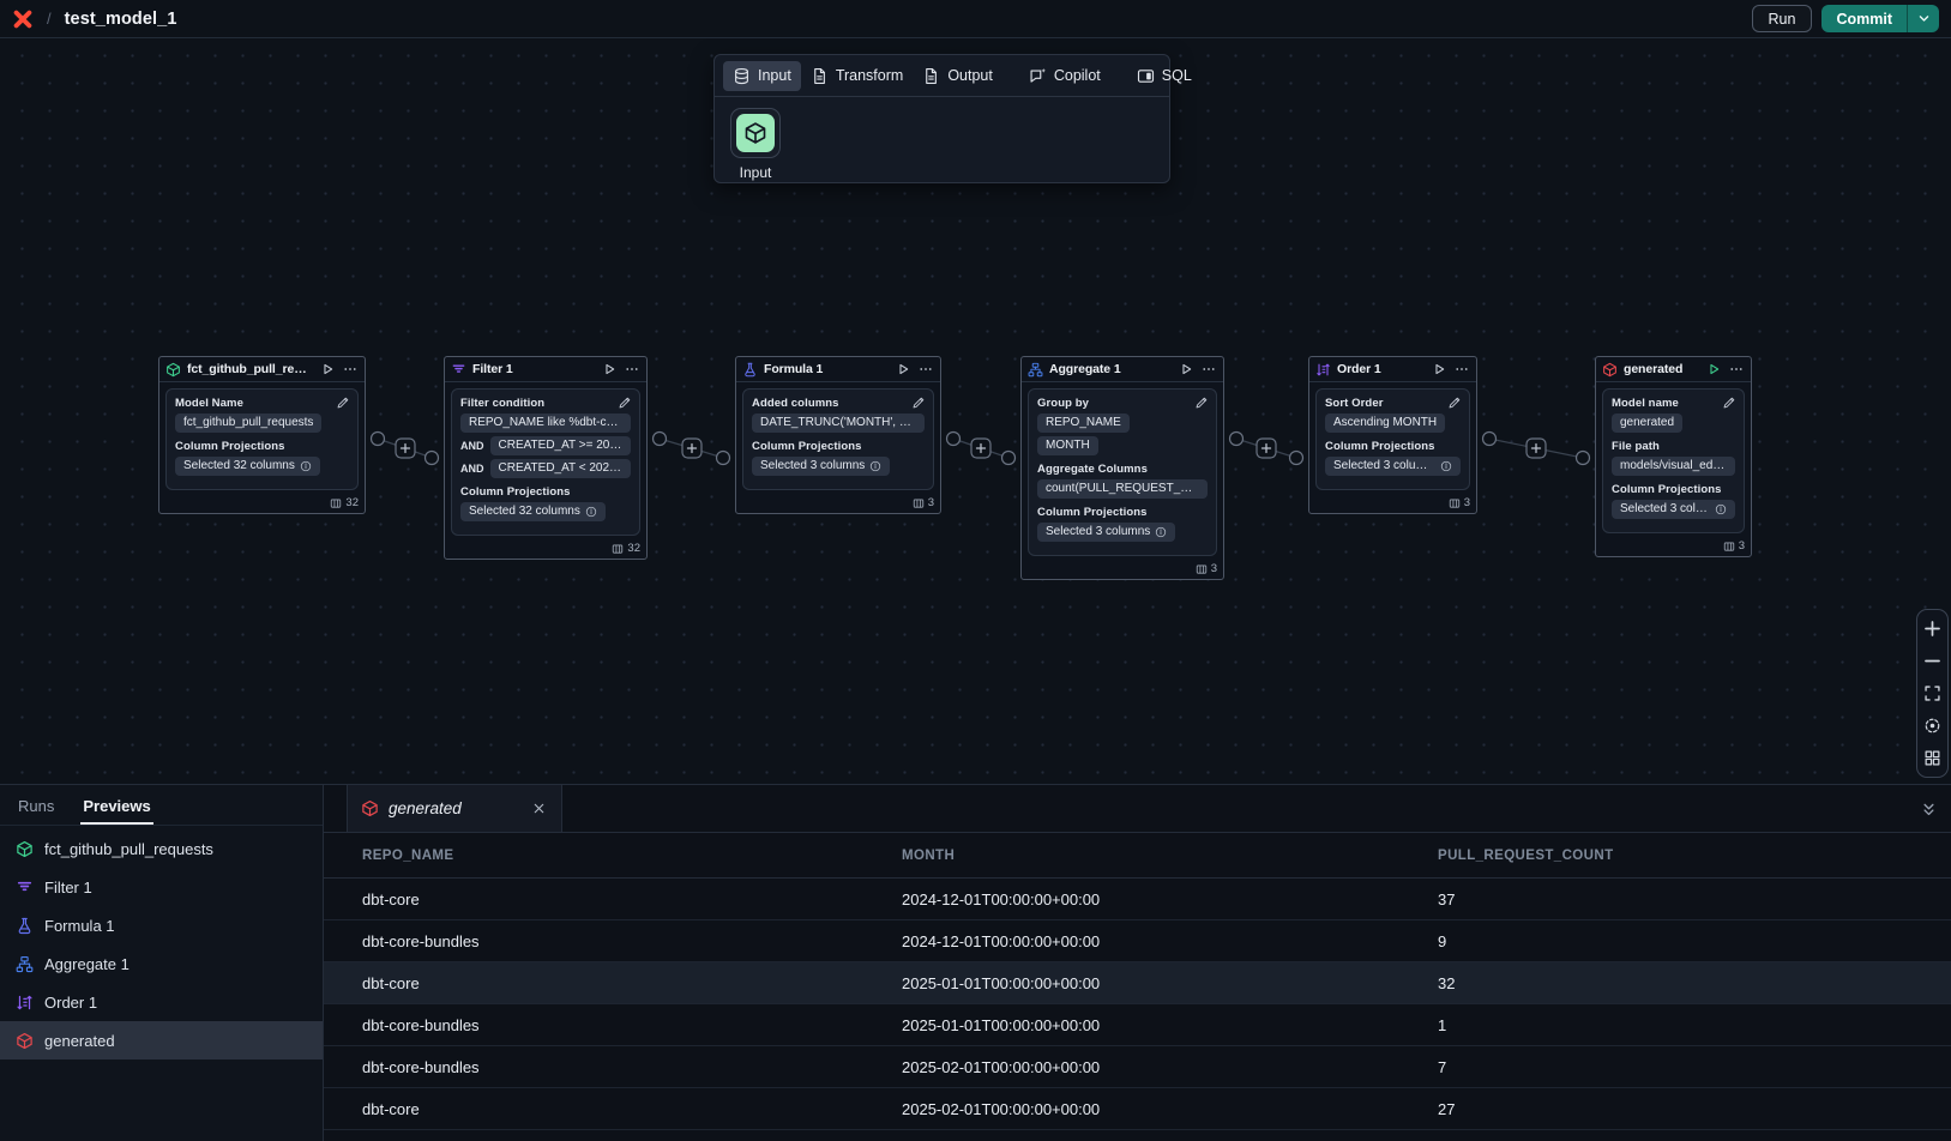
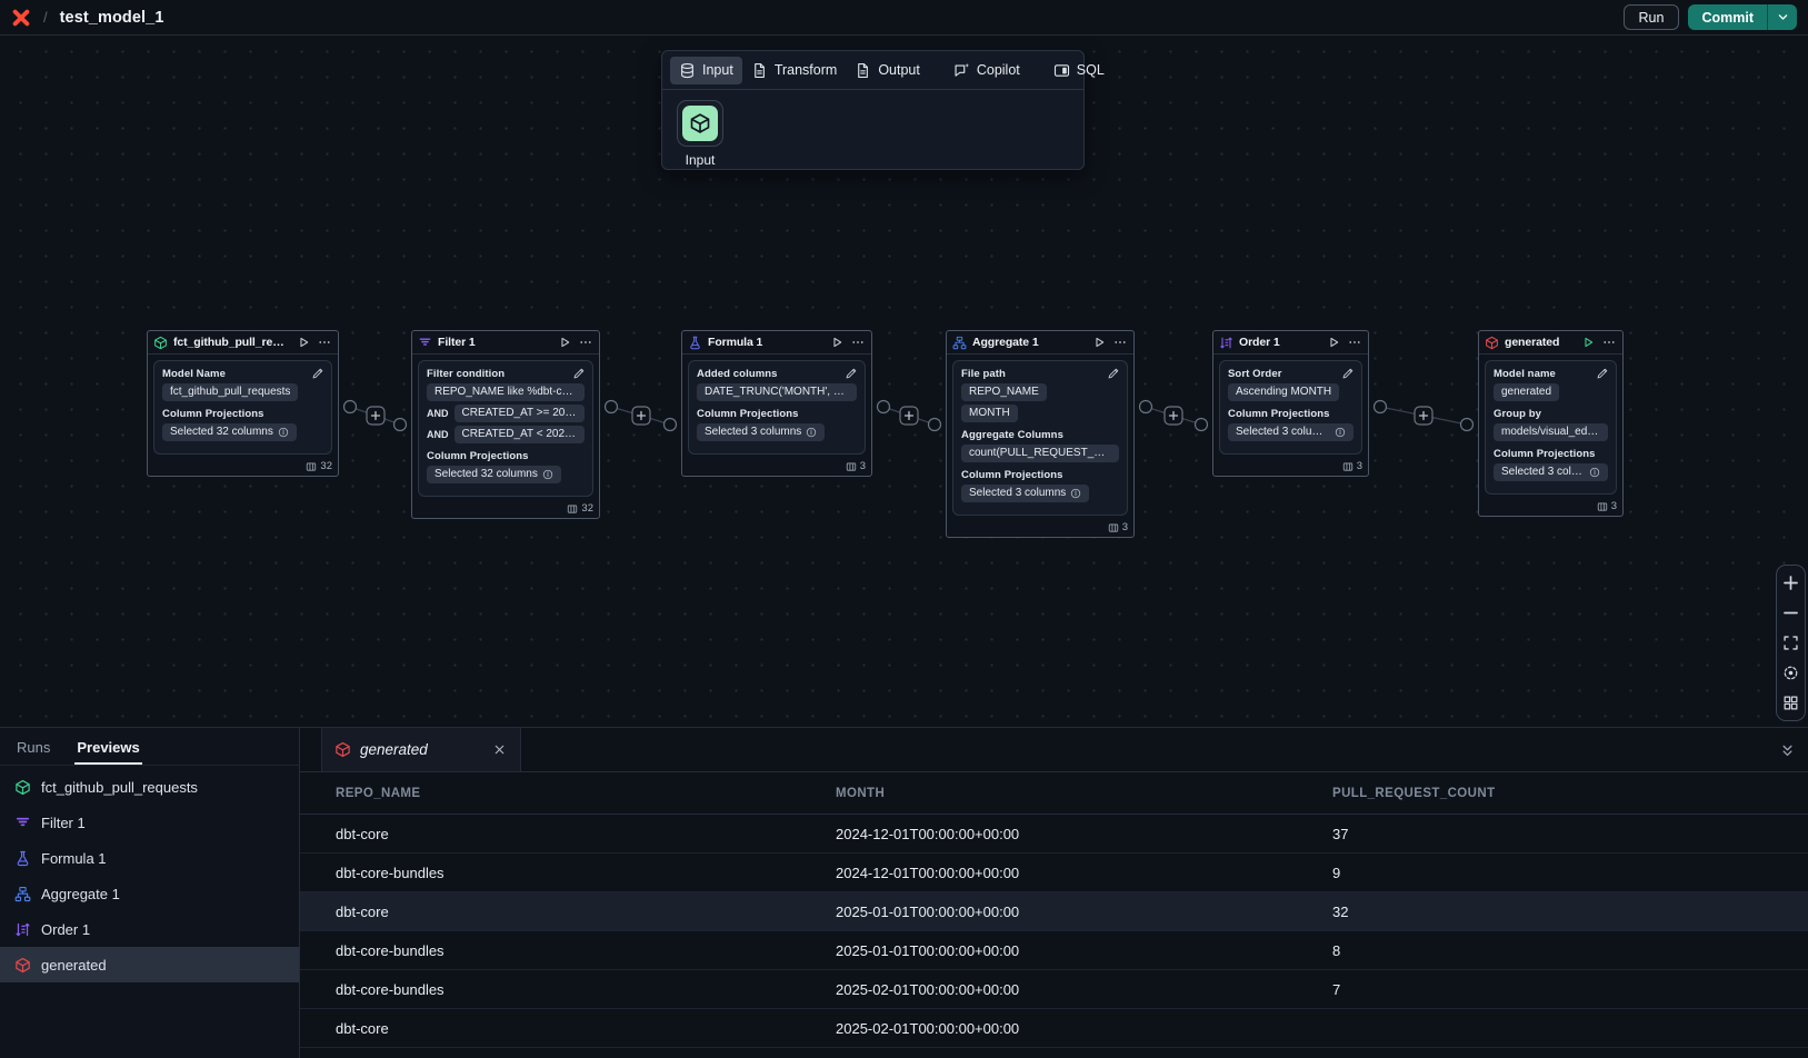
  /
  test_model_1
  Run
  Commit
  Input
  Transform
  Output
  Copilot
  SQL
  Input
  fct_github_pull_reque
  Model Name
  fct_github_pull_requests
  Column Projections
  Selected 32 columns
  32
  Filter 1
  Filter condition
  REPO_NAME like %dbt-core
  AND
  CREATED_AT >= 2024
  AND
  CREATED_AT < 2025-
  Column Projections
  Selected 32 columns
  32
  Formula 1
  Added columns
  DATE_TRUNC('MONTH', CR
  Column Projections
  Selected 3 columns
  3
  Aggregate 1
- Group by
+ File path
  REPO_NAME
  MONTH
  Aggregate Columns
  count(PULL_REQUEST_NU
  Column Projections
  Selected 3 columns
  3
  Order 1
  Sort Order
  Ascending MONTH
  Column Projections
  Selected 3 columns
  3
  generated
  Model name
  generated
- File path
+ Group by
  models/visual_edito
  Column Projections
  Selected 3 colum
  3
  Runs
  Previews
  fct_github_pull_requests
  Filter 1
  Formula 1
  Aggregate 1
  Order 1
  generated
  generated
  REPO_NAME
  MONTH
  PULL_REQUEST_COUNT
  dbt-core
  2024-12-01T00:00:00+00:00
  37
  dbt-core-bundles
  2024-12-01T00:00:00+00:00
  9
  dbt-core
  2025-01-01T00:00:00+00:00
  32
  dbt-core-bundles
  2025-01-01T00:00:00+00:00
- 1
+ 8
  dbt-core-bundles
  2025-02-01T00:00:00+00:00
  7
  dbt-core
  2025-02-01T00:00:00+00:00
- 27
